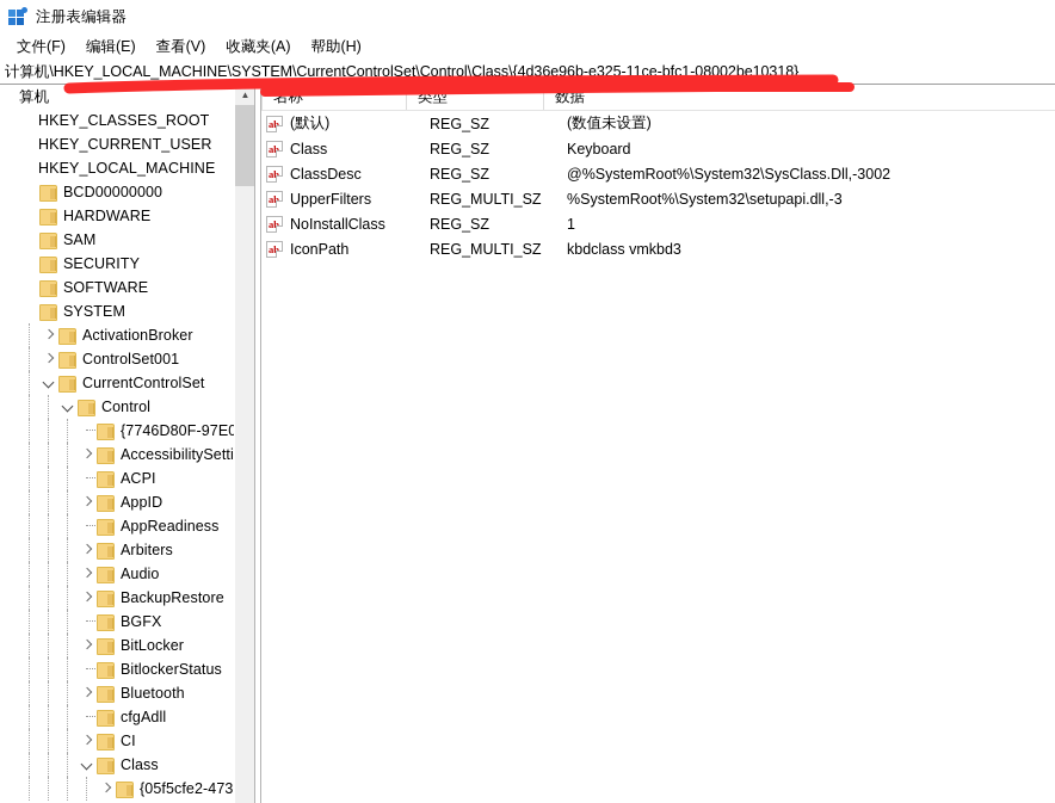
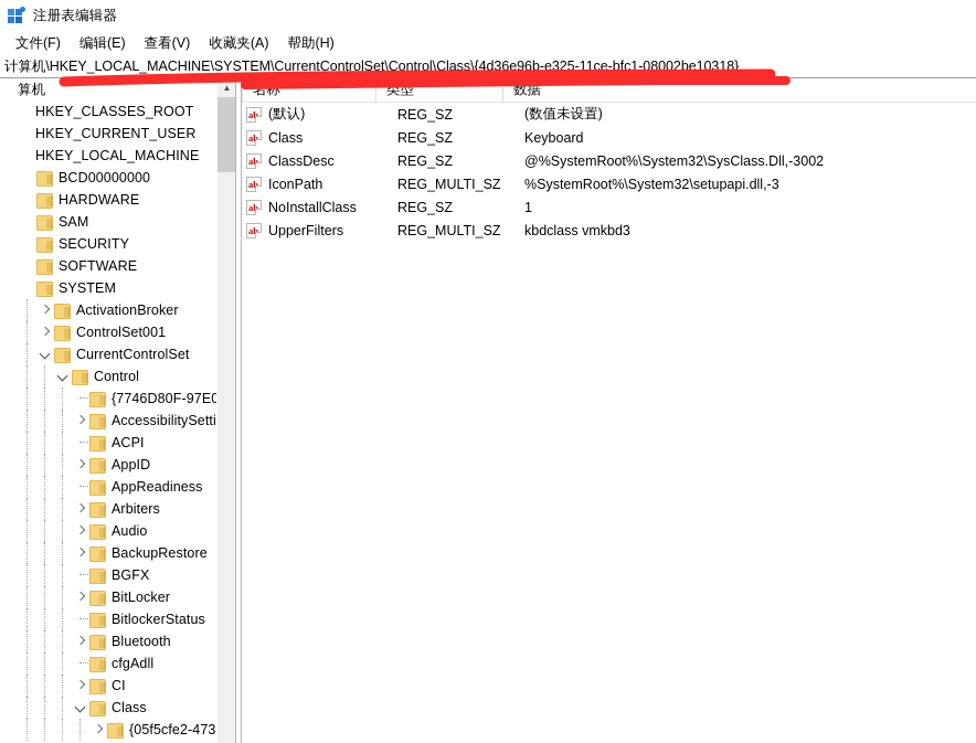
  注册表编辑器
  文件(F)
  编辑(E)
  查看(V)
  收藏夹(A)
  帮助(H)
  计算机\HKEY_LOCAL_MACHINE\SYSTEM\CurrentControlSet\Control\Class\{4d36e96b-e325-11ce-bfc1-08002be10318}
  算机
  HKEY_CLASSES_ROOT
  HKEY_CURRENT_USER
  HKEY_LOCAL_MACHINE
  BCD00000000
  HARDWARE
  SAM
  SECURITY
  SOFTWARE
  SYSTEM
  ActivationBroker
  ControlSet001
  CurrentControlSet
  Control
  {7746D80F-97E0
  AccessibilitySetti
  ACPI
  AppID
  AppReadiness
  Arbiters
  Audio
  BackupRestore
  BGFX
  BitLocker
  BitlockerStatus
  Bluetooth
  cfgAdll
  CI
  Class
  {05f5cfe2-473
  ▲
  类型
  数据
  ab
  (默认)
  REG_SZ
  (数值未设置)
  ab
  Class
  REG_SZ
  Keyboard
  ab
  ClassDesc
  REG_SZ
  @%SystemRoot%\System32\SysClass.Dll,-3002
  ab
- UpperFilters
+ IconPath
  REG_MULTI_SZ
  %SystemRoot%\System32\setupapi.dll,-3
  ab
  NoInstallClass
  REG_SZ
  1
  ab
- IconPath
+ UpperFilters
  REG_MULTI_SZ
  kbdclass vmkbd3
